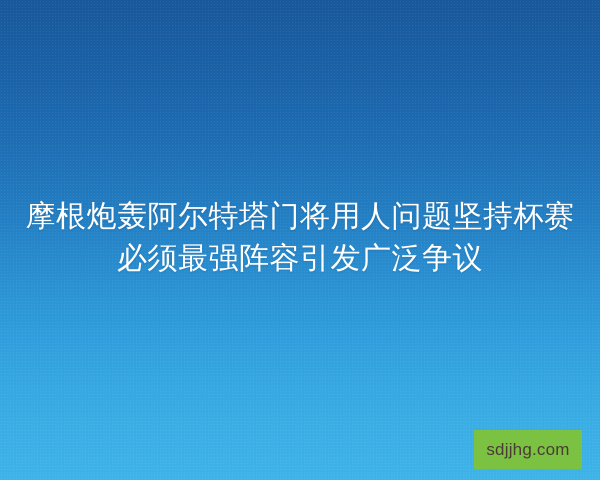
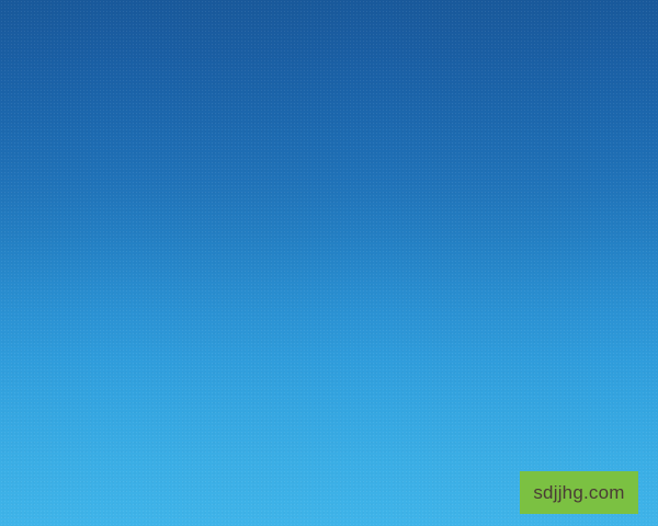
- 摩根炮轰阿尔特塔门将用人问题坚持杯赛
- 必须最强阵容引发广泛争议
  sdjjhg.com
